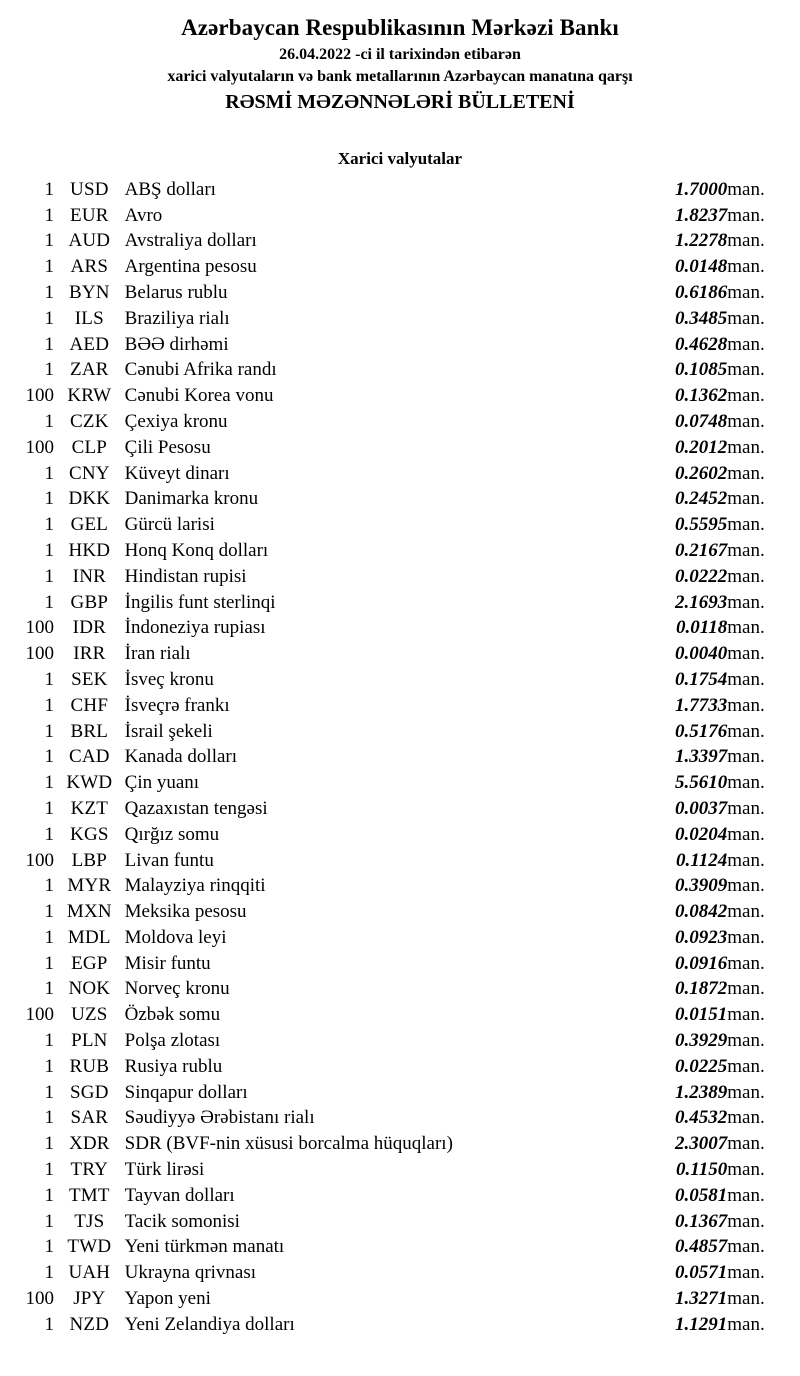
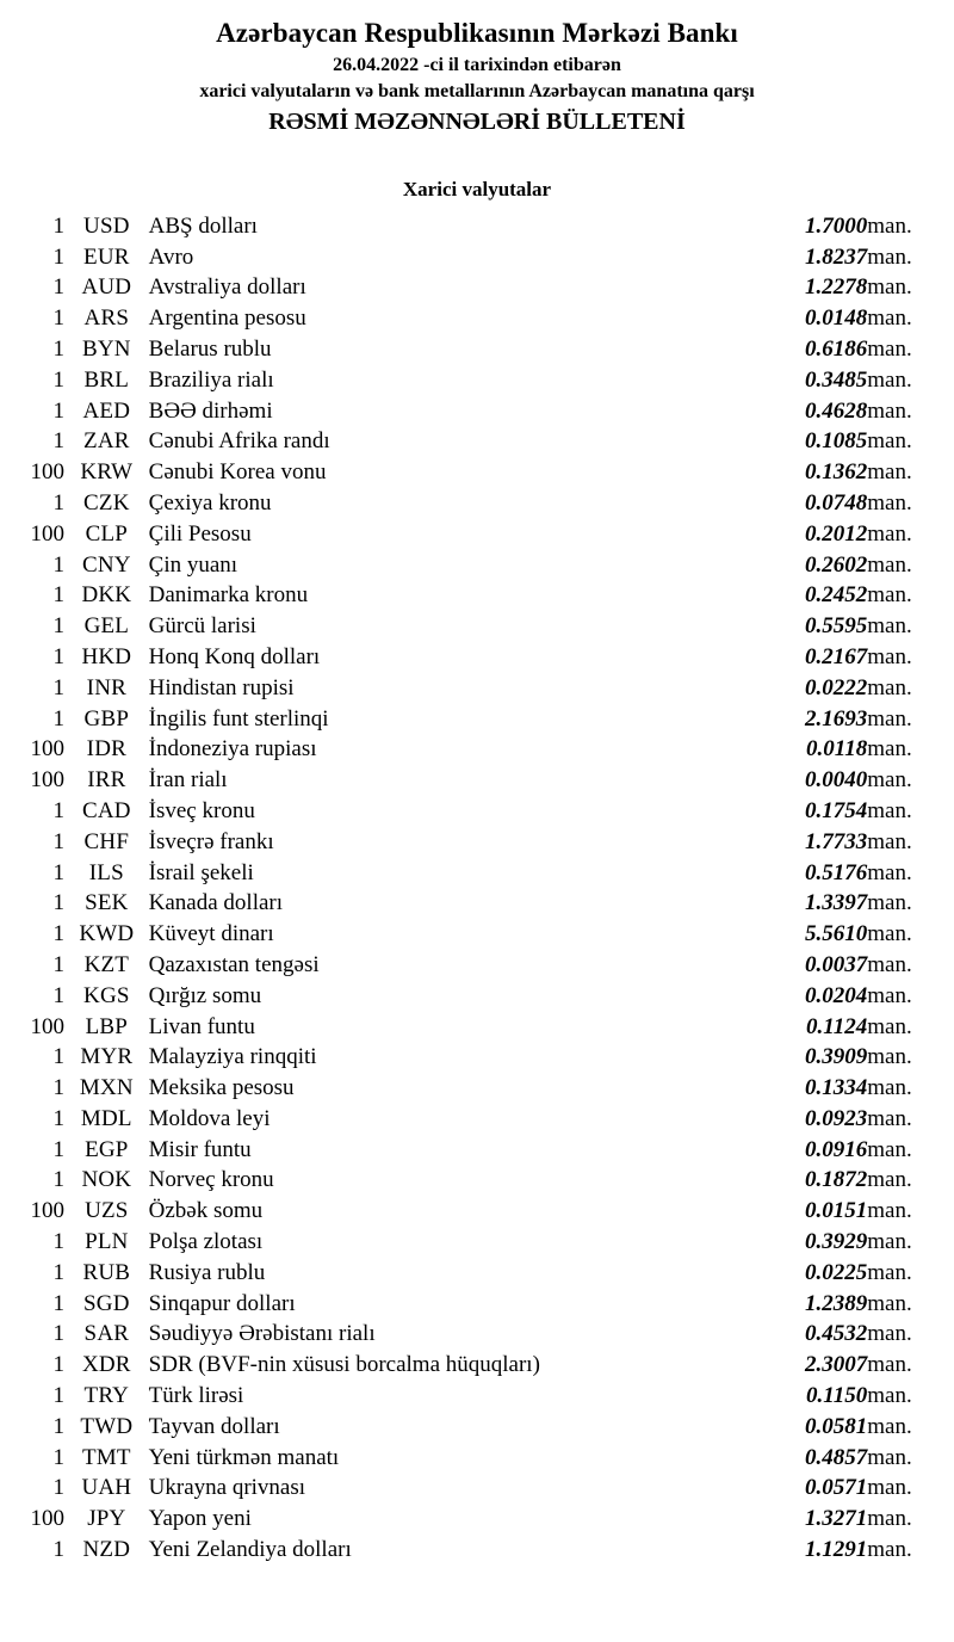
  Azərbaycan Respublikasının Mərkəzi Bankı
  26.04.2022 -ci il tarixindən etibarən
  xarici valyutaların və bank metallarının Azərbaycan manatına qarşı
  RƏSMİ MƏZƏNNƏLƏRİ BÜLLETENİ
  Xarici valyutalar
  1	USD	ABŞ dolları	1.7000	man.
  1	EUR	Avro	1.8237	man.
  1	AUD	Avstraliya dolları	1.2278	man.
  1	ARS	Argentina pesosu	0.0148	man.
  1	BYN	Belarus rublu	0.6186	man.
- 1	ILS	Braziliya rialı	0.3485	man.
+ 1	BRL	Braziliya rialı	0.3485	man.
  1	AED	BƏƏ dirhəmi	0.4628	man.
  1	ZAR	Cənubi Afrika randı	0.1085	man.
  100	KRW	Cənubi Korea vonu	0.1362	man.
  1	CZK	Çexiya kronu	0.0748	man.
  100	CLP	Çili Pesosu	0.2012	man.
- 1	CNY	Küveyt dinarı	0.2602	man.
+ 1	CNY	Çin yuanı	0.2602	man.
  1	DKK	Danimarka kronu	0.2452	man.
  1	GEL	Gürcü larisi	0.5595	man.
  1	HKD	Honq Konq dolları	0.2167	man.
  1	INR	Hindistan rupisi	0.0222	man.
  1	GBP	İngilis funt sterlinqi	2.1693	man.
  100	IDR	İndoneziya rupiası	0.0118	man.
  100	IRR	İran rialı	0.0040	man.
- 1	SEK	İsveç kronu	0.1754	man.
+ 1	CAD	İsveç kronu	0.1754	man.
  1	CHF	İsveçrə frankı	1.7733	man.
- 1	BRL	İsrail şekeli	0.5176	man.
+ 1	ILS	İsrail şekeli	0.5176	man.
- 1	CAD	Kanada dolları	1.3397	man.
+ 1	SEK	Kanada dolları	1.3397	man.
- 1	KWD	Çin yuanı	5.5610	man.
+ 1	KWD	Küveyt dinarı	5.5610	man.
  1	KZT	Qazaxıstan tengəsi	0.0037	man.
  1	KGS	Qırğız somu	0.0204	man.
  100	LBP	Livan funtu	0.1124	man.
  1	MYR	Malayziya rinqqiti	0.3909	man.
- 1	MXN	Meksika pesosu	0.0842	man.
+ 1	MXN	Meksika pesosu	0.1334	man.
  1	MDL	Moldova leyi	0.0923	man.
  1	EGP	Misir funtu	0.0916	man.
  1	NOK	Norveç kronu	0.1872	man.
  100	UZS	Özbək somu	0.0151	man.
  1	PLN	Polşa zlotası	0.3929	man.
  1	RUB	Rusiya rublu	0.0225	man.
  1	SGD	Sinqapur dolları	1.2389	man.
  1	SAR	Səudiyyə Ərəbistanı rialı	0.4532	man.
  1	XDR	SDR (BVF-nin xüsusi borcalma hüquqları)	2.3007	man.
  1	TRY	Türk lirəsi	0.1150	man.
- 1	TMT	Tayvan dolları	0.0581	man.
+ 1	TWD	Tayvan dolları	0.0581	man.
- 1	TJS	Tacik somonisi	0.1367	man.
- 1	TWD	Yeni türkmən manatı	0.4857	man.
+ 1	TMT	Yeni türkmən manatı	0.4857	man.
  1	UAH	Ukrayna qrivnası	0.0571	man.
  100	JPY	Yapon yeni	1.3271	man.
  1	NZD	Yeni Zelandiya dolları	1.1291	man.
